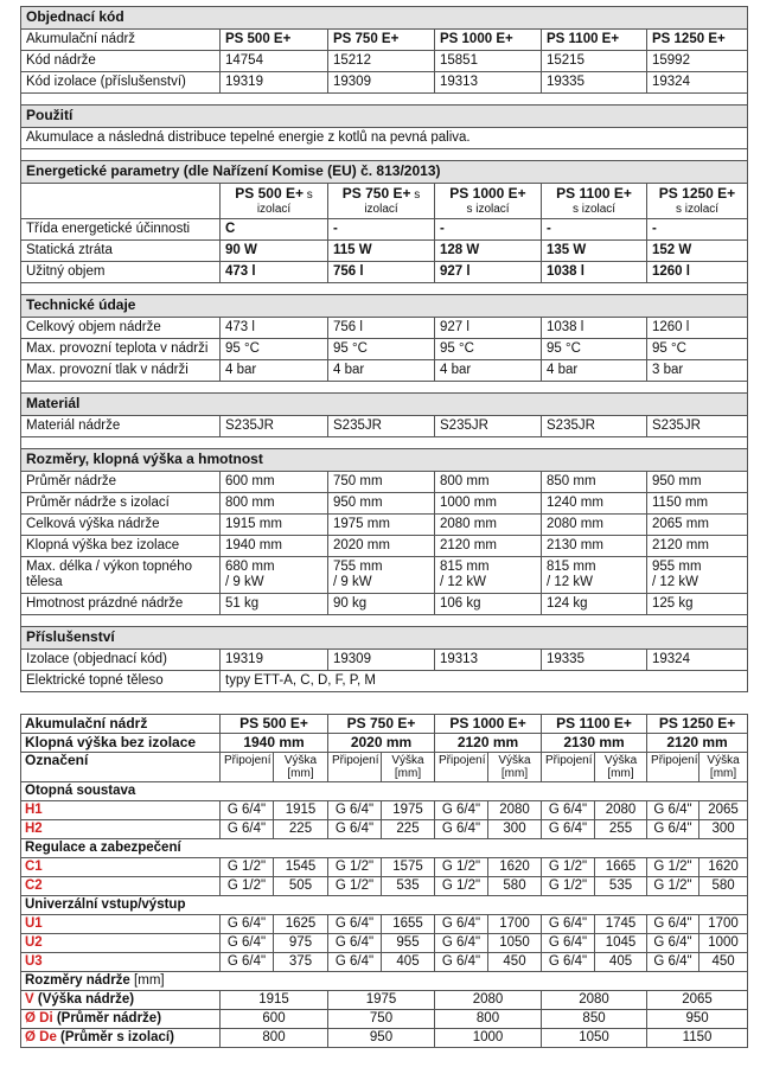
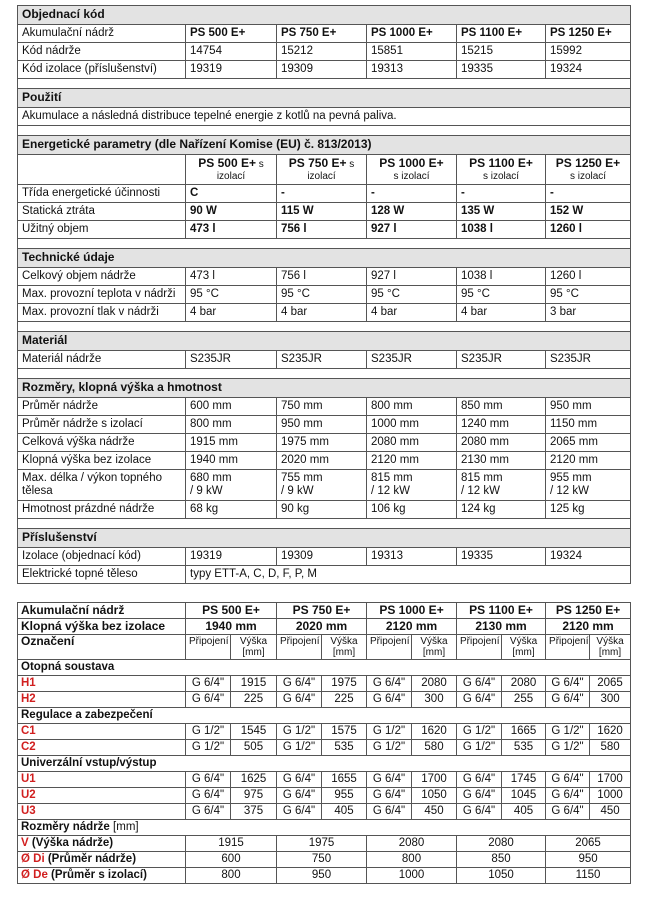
  Objednací kód
  Akumulační nádrž	PS 500 E+	PS 750 E+	PS 1000 E+	PS 1100 E+	PS 1250 E+
  Kód nádrže	14754	15212	15851	15215	15992
  Kód izolace (příslušenství)	19319	19309	19313	19335	19324
  Použití
  Akumulace a následná distribuce tepelné energie z kotlů na pevná paliva.
  Energetické parametry (dle Nařízení Komise (EU) č. 813/2013)
  	PS 500 E+ sizolací	PS 750 E+ sizolací	PS 1000 E+s izolací	PS 1100 E+s izolací	PS 1250 E+s izolací
  Třída energetické účinnosti	C	-	-	-	-
  Statická ztráta	90 W	115 W	128 W	135 W	152 W
  Užitný objem	473 l	756 l	927 l	1038 l	1260 l
  Technické údaje
  Celkový objem nádrže	473 l	756 l	927 l	1038 l	1260 l
  Max. provozní teplota v nádrži	95 °C	95 °C	95 °C	95 °C	95 °C
  Max. provozní tlak v nádrži	4 bar	4 bar	4 bar	4 bar	3 bar
  Materiál
  Materiál nádrže	S235JR	S235JR	S235JR	S235JR	S235JR
  Rozměry, klopná výška a hmotnost
  Průměr nádrže	600 mm	750 mm	800 mm	850 mm	950 mm
  Průměr nádrže s izolací	800 mm	950 mm	1000 mm	1240 mm	1150 mm
  Celková výška nádrže	1915 mm	1975 mm	2080 mm	2080 mm	2065 mm
  Klopná výška bez izolace	1940 mm	2020 mm	2120 mm	2130 mm	2120 mm
  Max. délka / výkon topnéhotělesa	680 mm/ 9 kW	755 mm/ 9 kW	815 mm/ 12 kW	815 mm/ 12 kW	955 mm/ 12 kW
- Hmotnost prázdné nádrže	51 kg	90 kg	106 kg	124 kg	125 kg
+ Hmotnost prázdné nádrže	68 kg	90 kg	106 kg	124 kg	125 kg
  Příslušenství
  Izolace (objednací kód)	19319	19309	19313	19335	19324
  Elektrické topné těleso	typy ETT-A, C, D, F, P, M
  Akumulační nádrž	PS 500 E+	PS 750 E+	PS 1000 E+	PS 1100 E+	PS 1250 E+
  Klopná výška bez izolace	1940 mm	2020 mm	2120 mm	2130 mm	2120 mm
  Označení	Připojení	Výška[mm]	Připojení	Výška[mm]	Připojení	Výška[mm]	Připojení	Výška[mm]	Připojení	Výška[mm]
  Otopná soustava
  H1	G 6/4"	1915	G 6/4"	1975	G 6/4"	2080	G 6/4"	2080	G 6/4"	2065
  H2	G 6/4"	225	G 6/4"	225	G 6/4"	300	G 6/4"	255	G 6/4"	300
  Regulace a zabezpečení
  C1	G 1/2"	1545	G 1/2"	1575	G 1/2"	1620	G 1/2"	1665	G 1/2"	1620
  C2	G 1/2"	505	G 1/2"	535	G 1/2"	580	G 1/2"	535	G 1/2"	580
  Univerzální vstup/výstup
  U1	G 6/4"	1625	G 6/4"	1655	G 6/4"	1700	G 6/4"	1745	G 6/4"	1700
  U2	G 6/4"	975	G 6/4"	955	G 6/4"	1050	G 6/4"	1045	G 6/4"	1000
  U3	G 6/4"	375	G 6/4"	405	G 6/4"	450	G 6/4"	405	G 6/4"	450
  Rozměry nádrže [mm]
  V (Výška nádrže)	1915	1975	2080	2080	2065
  Ø Di (Průměr nádrže)	600	750	800	850	950
  Ø De (Průměr s izolací)	800	950	1000	1050	1150
